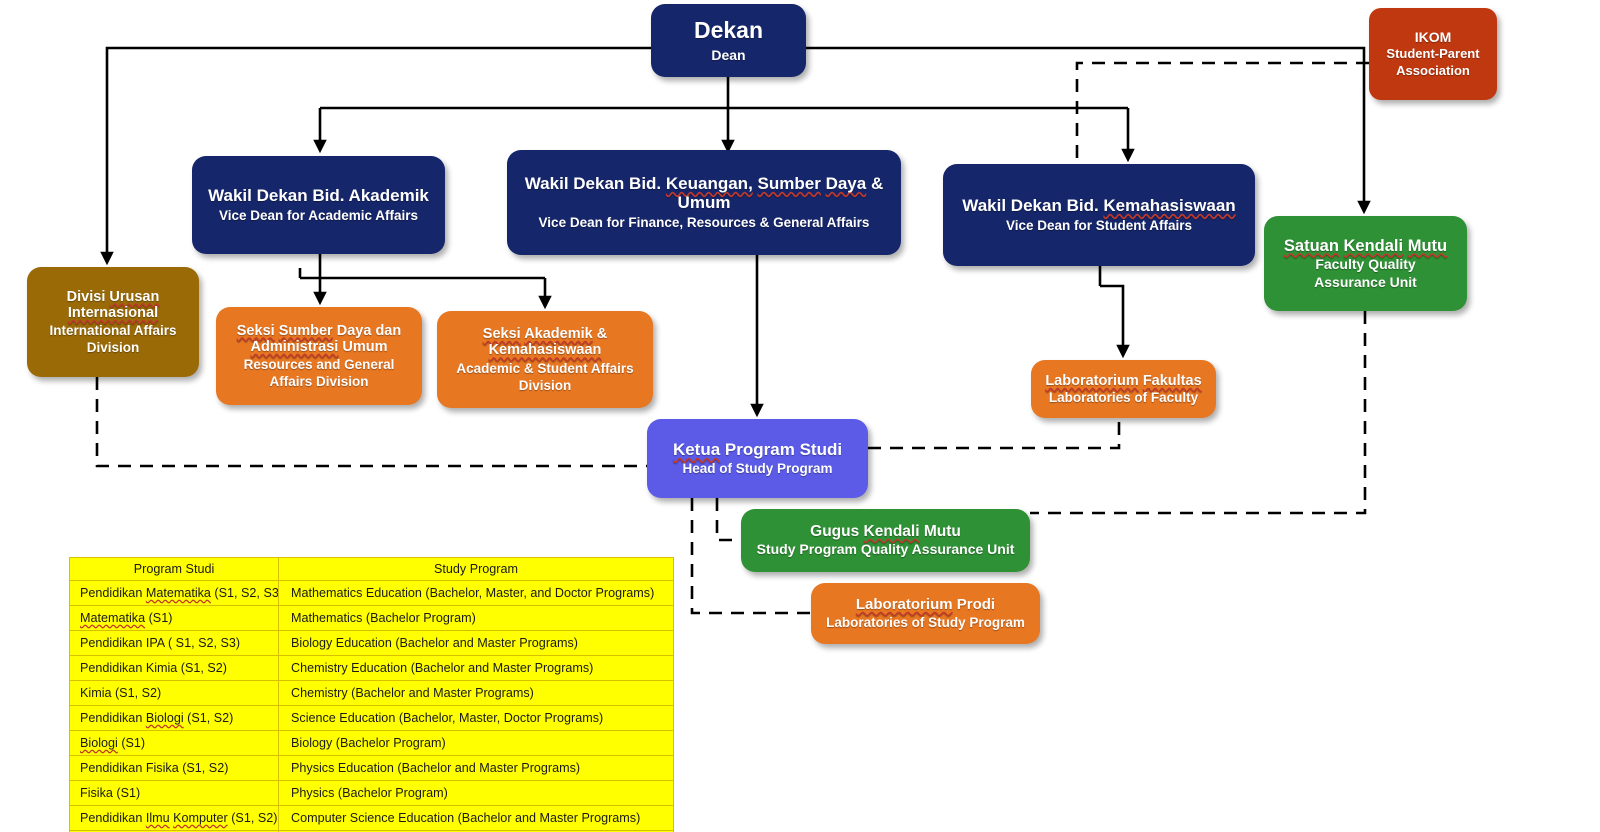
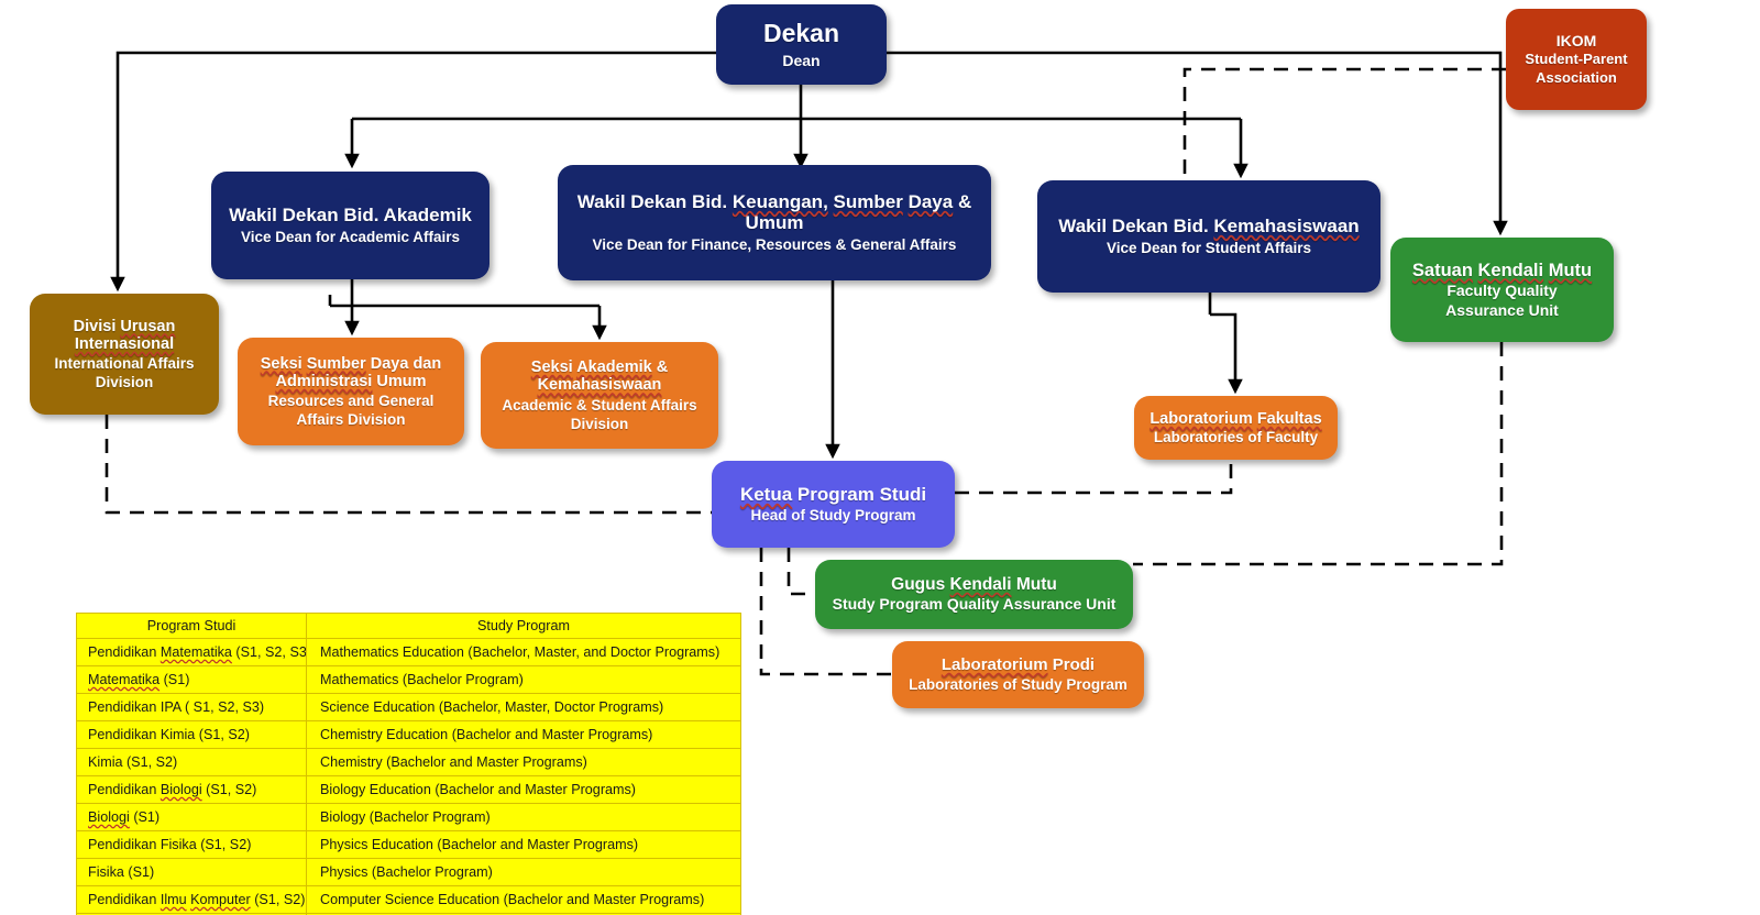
  Dekan
  Dean
  IKOM
  Student-Parent
  Association
  Wakil Dekan Bid. Akademik
  Vice Dean for Academic Affairs
  Wakil Dekan Bid. Keuangan, Sumber Daya &
  Umum
  Vice Dean for Finance, Resources & General Affairs
  Wakil Dekan Bid. Kemahasiswaan
  Vice Dean for Student Affairs
  Satuan Kendali Mutu
  Faculty Quality
  Assurance Unit
  Divisi Urusan
  Internasional
  International Affairs
  Division
  Seksi Sumber Daya dan
  Administrasi Umum
  Resources and General
  Affairs Division
  Seksi Akademik &
  Kemahasiswaan
  Academic & Student Affairs
  Division
  Laboratorium Fakultas
  Laboratories of Faculty
  Ketua Program Studi
  Head of Study Program
  Gugus Kendali Mutu
  Study Program Quality Assurance Unit
  Laboratorium Prodi
  Laboratories of Study Program
  Program Studi	Study Program
  Pendidikan Matematika (S1, S2, S3	Mathematics Education (Bachelor, Master, and Doctor Programs)
  Matematika (S1)	Mathematics (Bachelor Program)
- Pendidikan IPA ( S1, S2, S3)	Biology Education (Bachelor and Master Programs)
+ Pendidikan IPA ( S1, S2, S3)	Science Education (Bachelor, Master, Doctor Programs)
  Pendidikan Kimia (S1, S2)	Chemistry Education (Bachelor and Master Programs)
  Kimia (S1, S2)	Chemistry (Bachelor and Master Programs)
- Pendidikan Biologi (S1, S2)	Science Education (Bachelor, Master, Doctor Programs)
+ Pendidikan Biologi (S1, S2)	Biology Education (Bachelor and Master Programs)
  Biologi (S1)	Biology (Bachelor Program)
  Pendidikan Fisika (S1, S2)	Physics Education (Bachelor and Master Programs)
  Fisika (S1)	Physics (Bachelor Program)
  Pendidikan Ilmu Komputer (S1, S2)	Computer Science Education (Bachelor and Master Programs)
